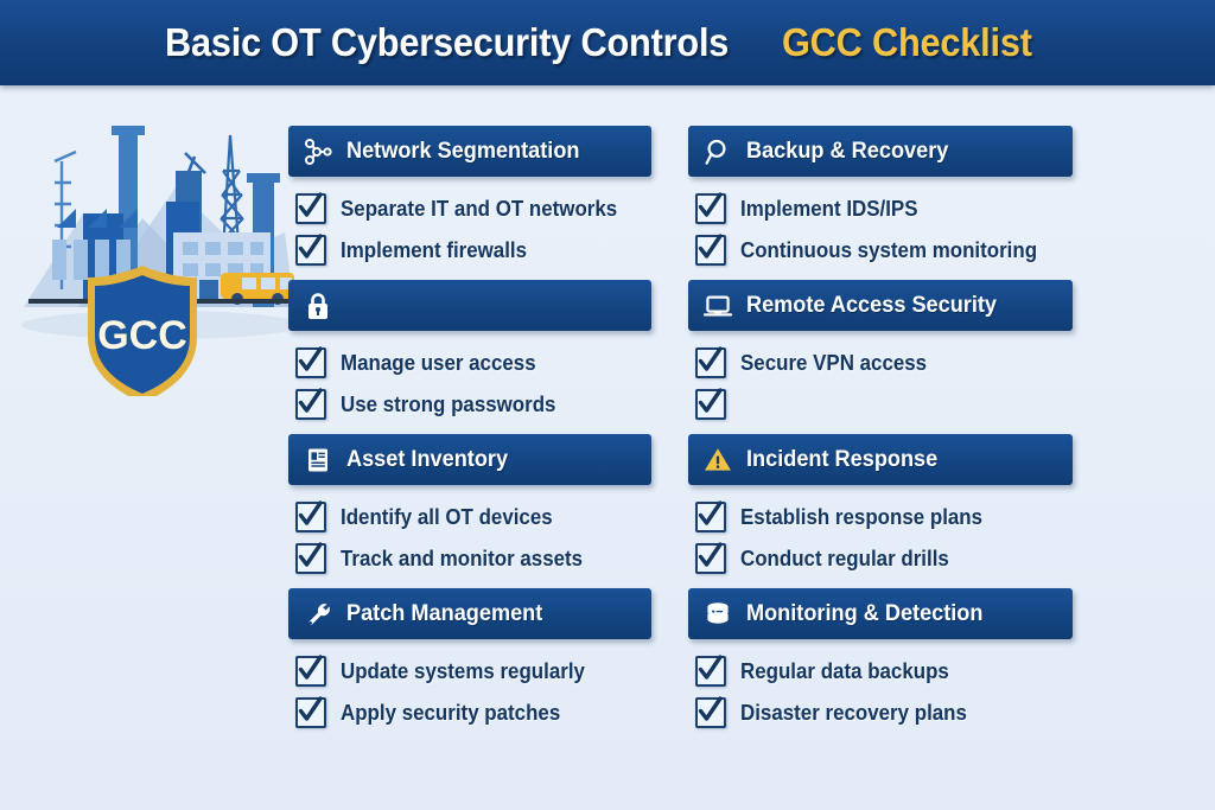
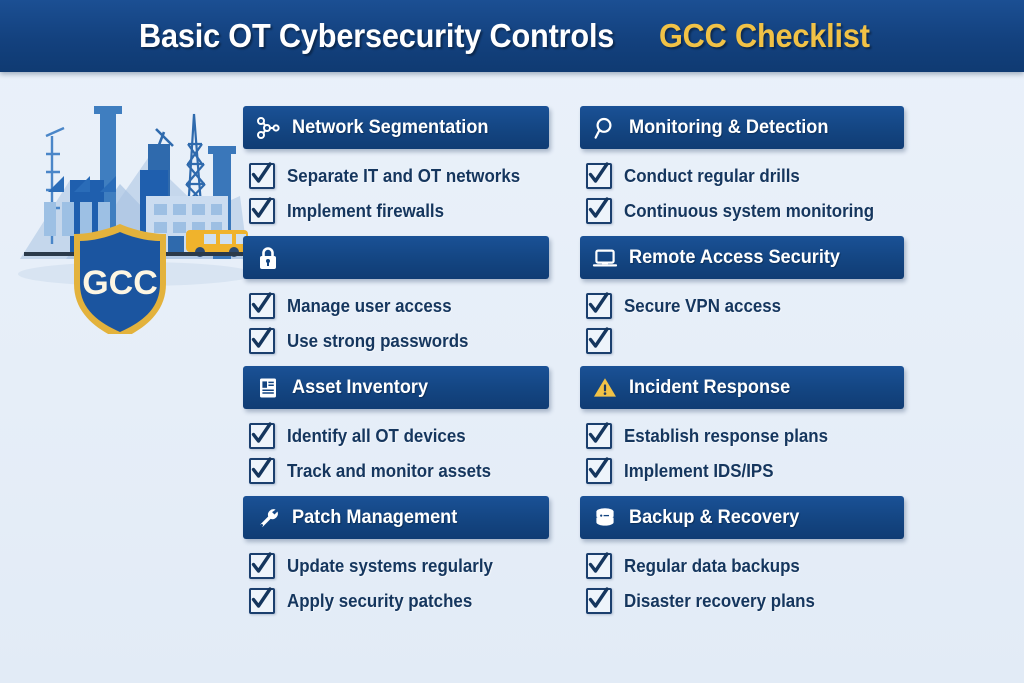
  Basic OT Cybersecurity Controls
  GCC Checklist
  GCC
  Network Segmentation
  Separate IT and OT networks
  Implement firewalls
  Manage user access
  Use strong passwords
  Asset Inventory
  Identify all OT devices
  Track and monitor assets
  Patch Management
  Update systems regularly
  Apply security patches
- Backup & Recovery
+ Monitoring & Detection
- Implement IDS/IPS
+ Conduct regular drills
  Continuous system monitoring
  Remote Access Security
  Secure VPN access
  Incident Response
  Establish response plans
- Conduct regular drills
+ Implement IDS/IPS
- Monitoring & Detection
+ Backup & Recovery
  Regular data backups
  Disaster recovery plans
